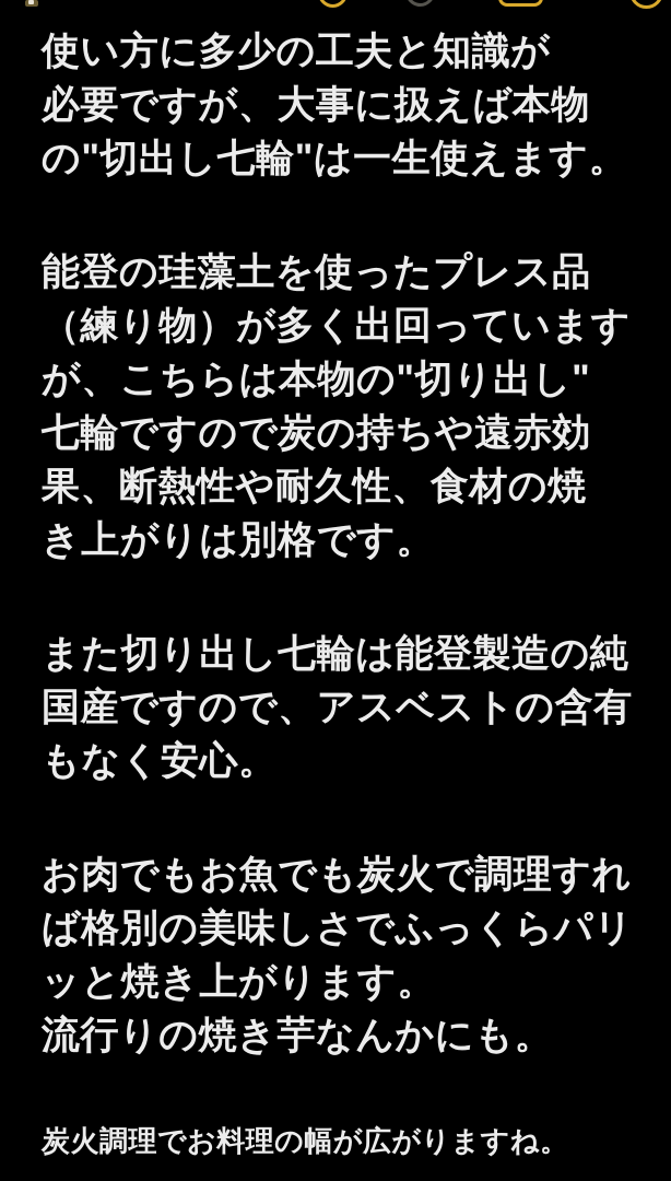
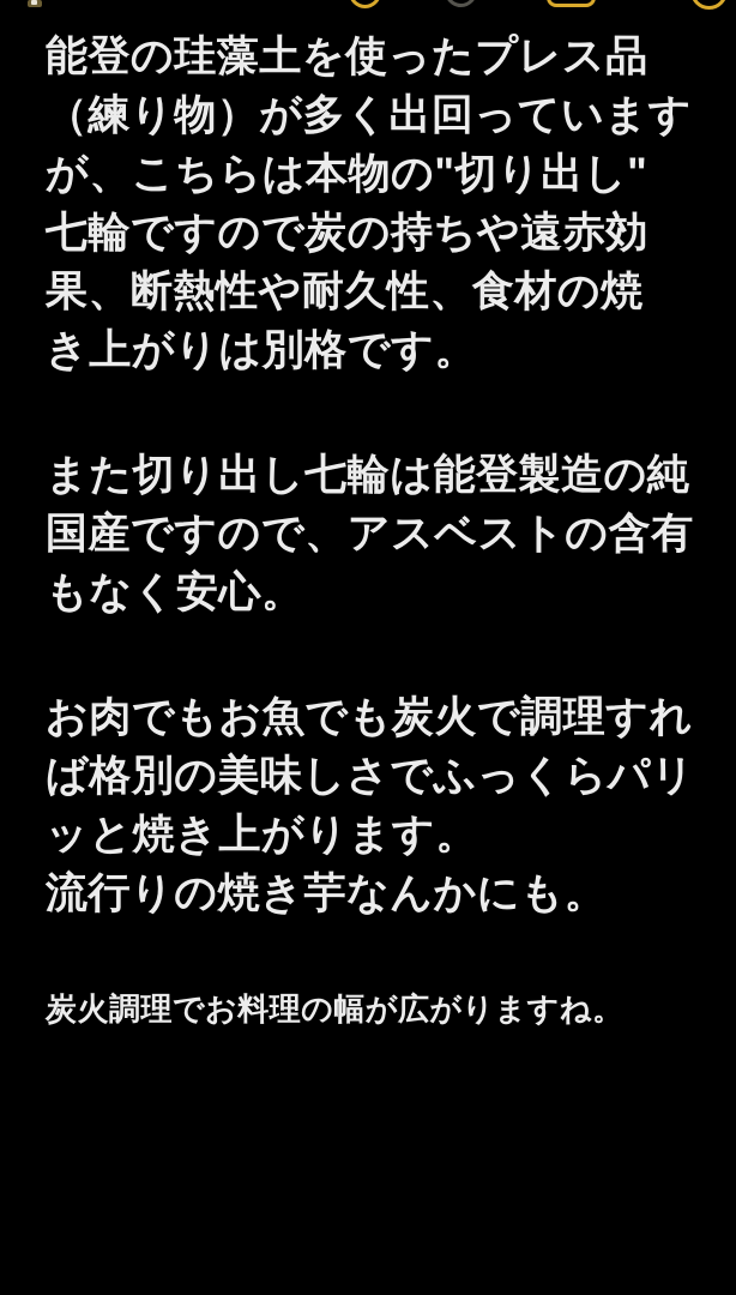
- 使い方に多少の工夫と知識が
- 必要ですが、大事に扱えば本物
- の"切出し七輪"は一生使えます。
  能登の珪藻土を使ったプレス品
  （練り物）が多く出回っています
  が、こちらは本物の"切り出し"
  七輪ですので炭の持ちや遠赤効
  果、断熱性や耐久性、食材の焼
  き上がりは別格です。
  また切り出し七輪は能登製造の純
  国産ですので、アスベストの含有
  もなく安心。
  お肉でもお魚でも炭火で調理すれ
  ば格別の美味しさでふっくらパリ
  ッと焼き上がります。
  流行りの焼き芋なんかにも。
  炭火調理でお料理の幅が広がりますね。
